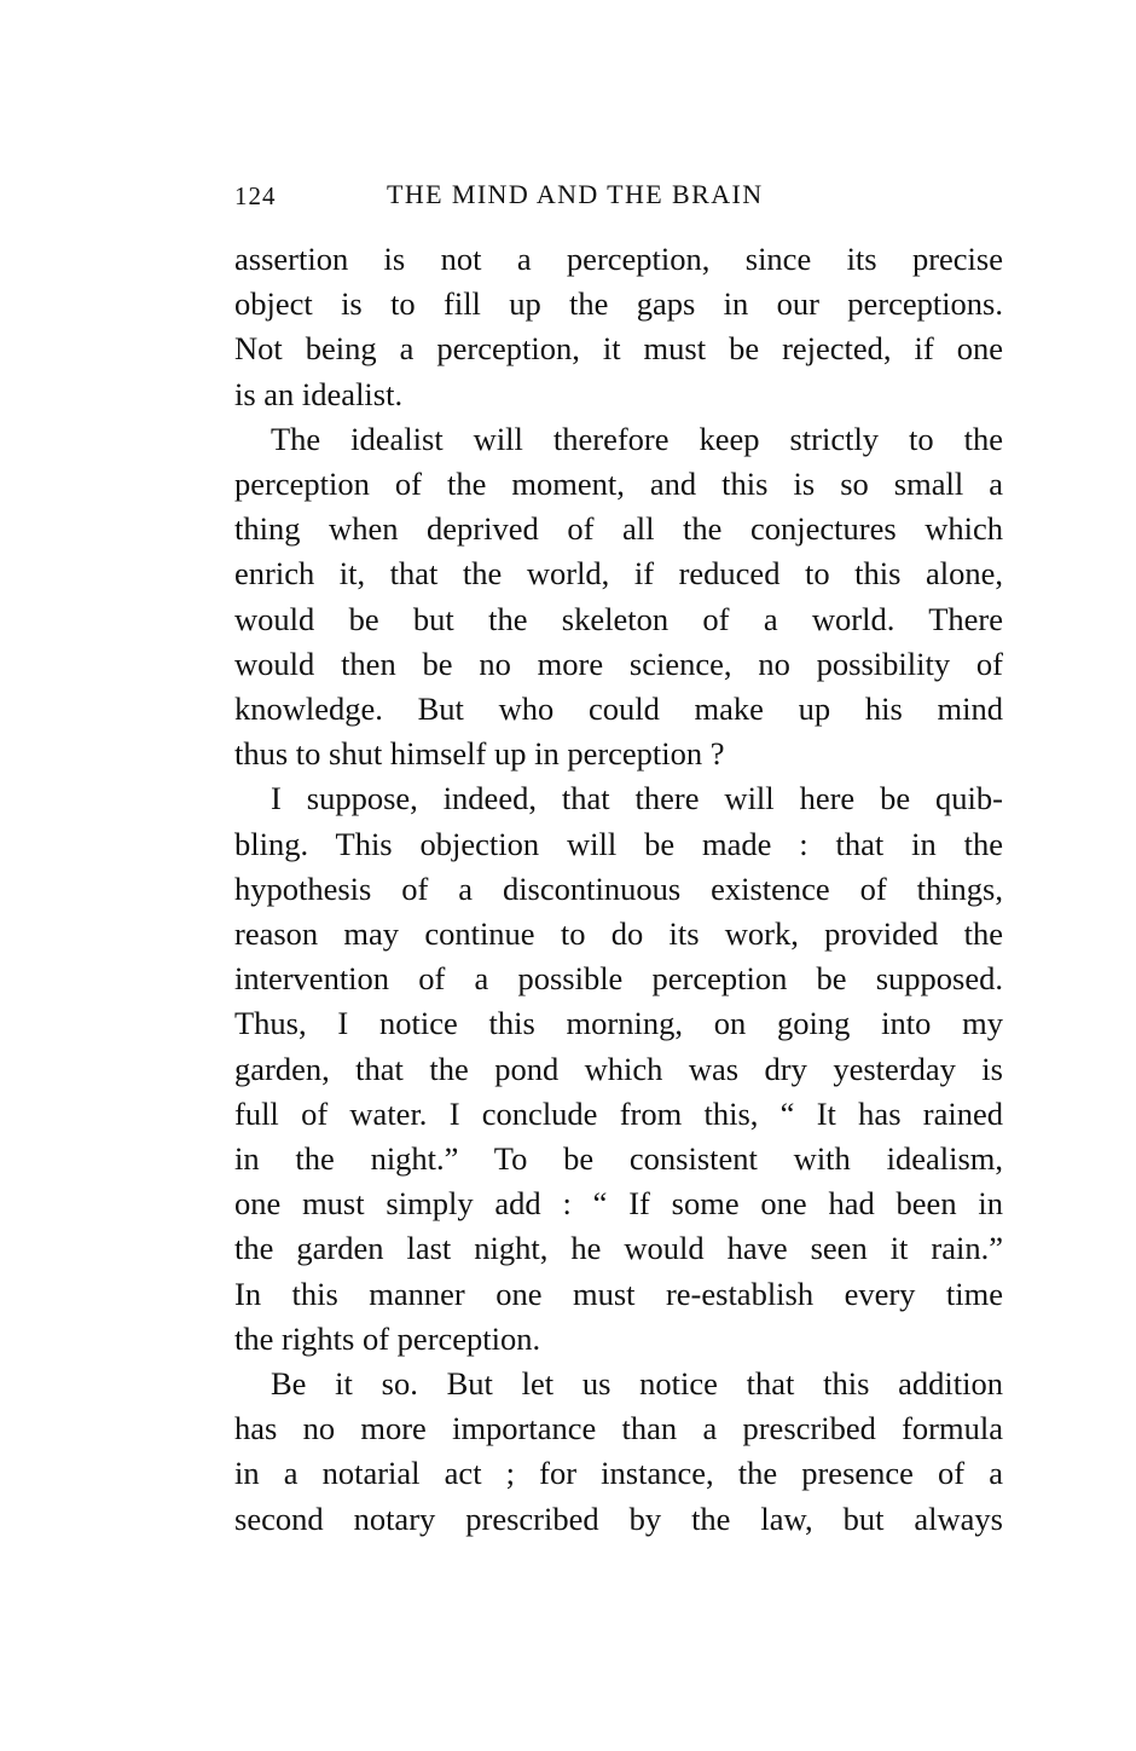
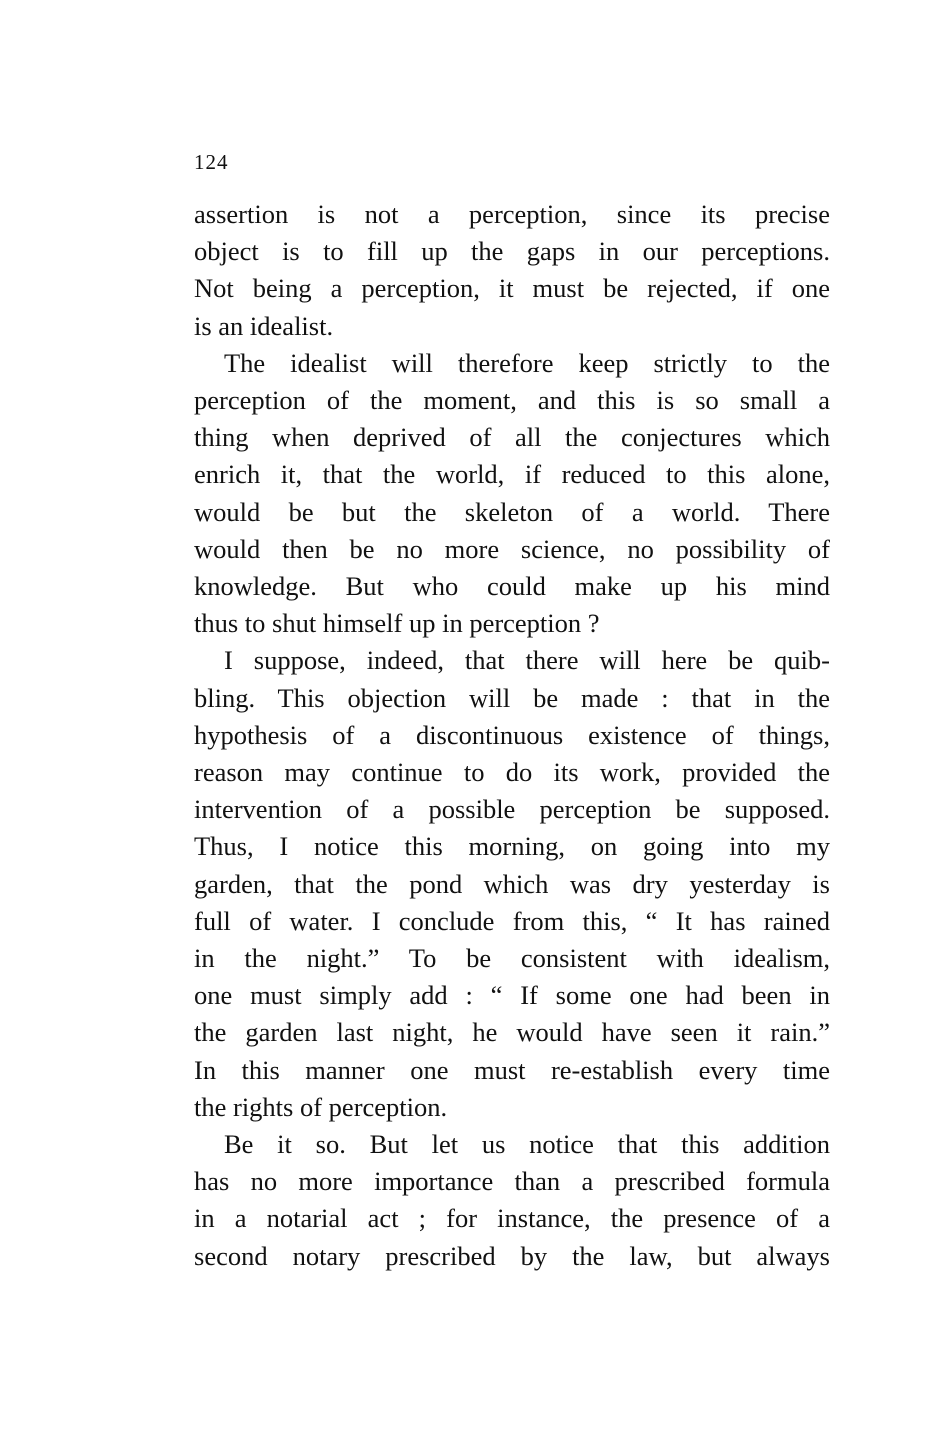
  124
- THE MIND AND THE BRAIN
  assertion is not a perception, since its precise
  object is to fill up the gaps in our perceptions.
  Not being a perception, it must be rejected, if one
  is an idealist.
  The idealist will therefore keep strictly to the
  perception of the moment, and this is so small a
  thing when deprived of all the conjectures which
  enrich it, that the world, if reduced to this alone,
  would be but the skeleton of a world. There
  would then be no more science, no possibility of
  knowledge. But who could make up his mind
  thus to shut himself up in perception ?
  I suppose, indeed, that there will here be quib-
  bling. This objection will be made : that in the
  hypothesis of a discontinuous existence of things,
  reason may continue to do its work, provided the
  intervention of a possible perception be supposed.
  Thus, I notice this morning, on going into my
  garden, that the pond which was dry yesterday is
  full of water. I conclude from this, “ It has rained
  in the night.” To be consistent with idealism,
  one must simply add : “ If some one had been in
  the garden last night, he would have seen it rain.”
  In this manner one must re-establish every time
  the rights of perception.
  Be it so. But let us notice that this addition
  has no more importance than a prescribed formula
  in a notarial act ; for instance, the presence of a
  second notary prescribed by the law, but always
